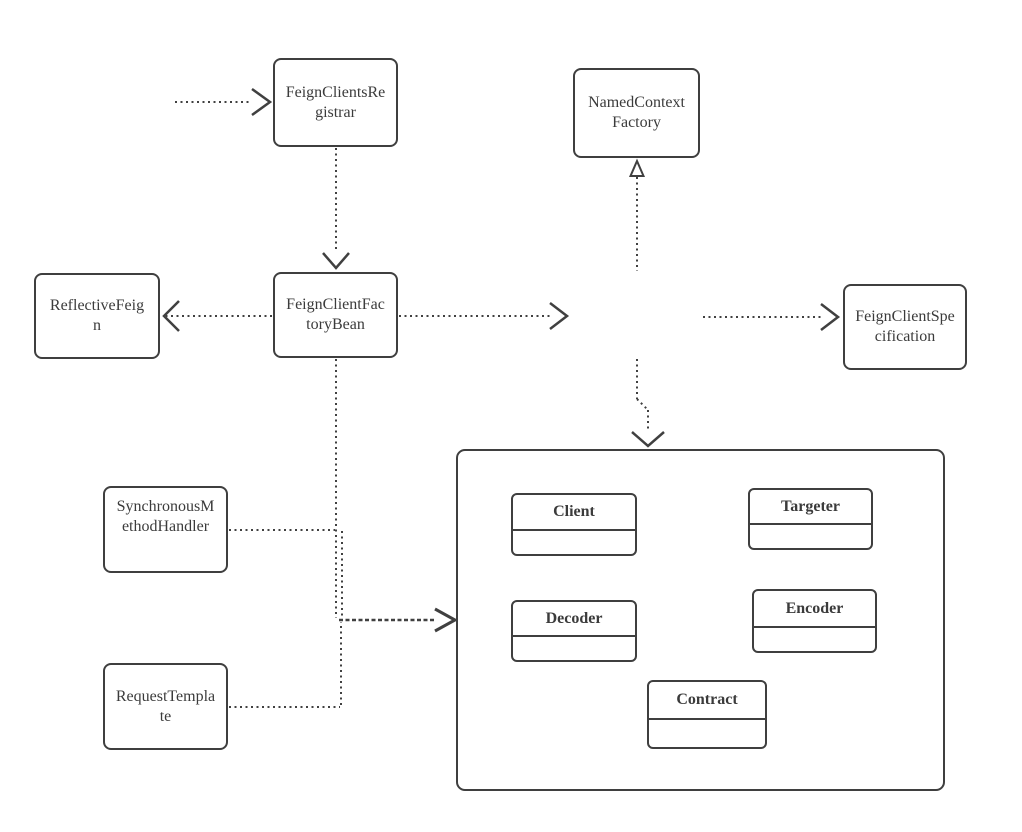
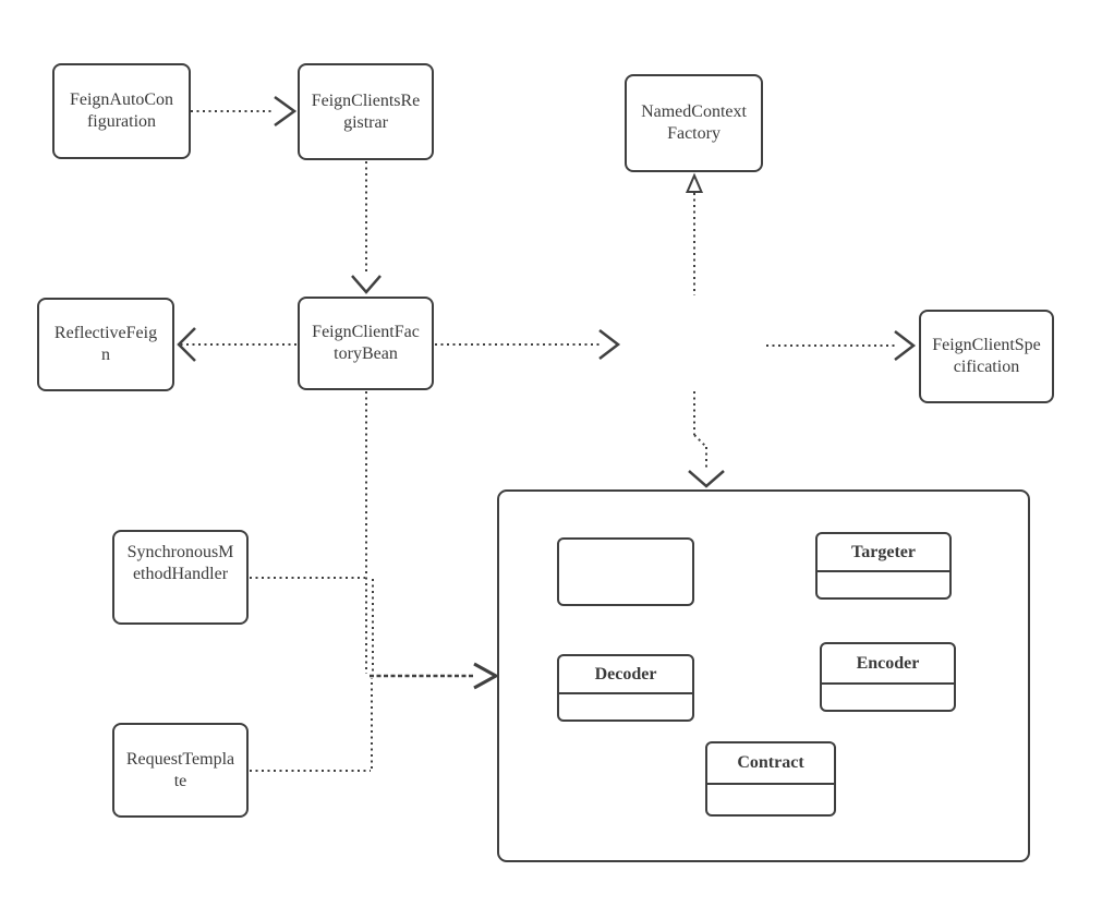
+ FeignAutoCon
+ figuration
  FeignClientsRe
  gistrar
  NamedContext
  Factory
  ReflectiveFeig
  n
  FeignClientFac
  toryBean
  FeignClientSpe
  cification
  SynchronousM
  ethodHandler
  RequestTempla
  te
- Client
  Targeter
  Decoder
  Encoder
  Contract
